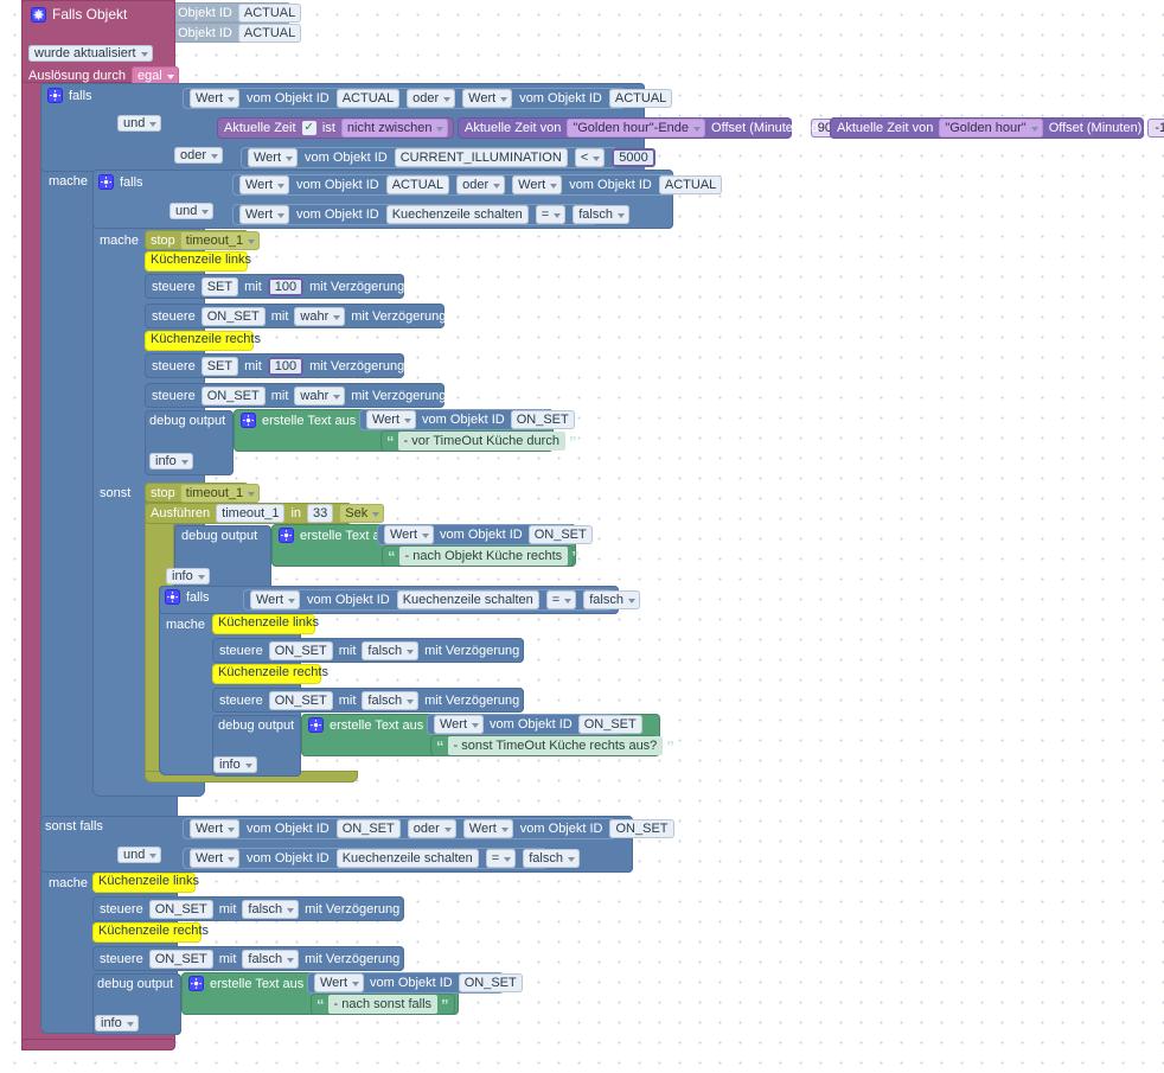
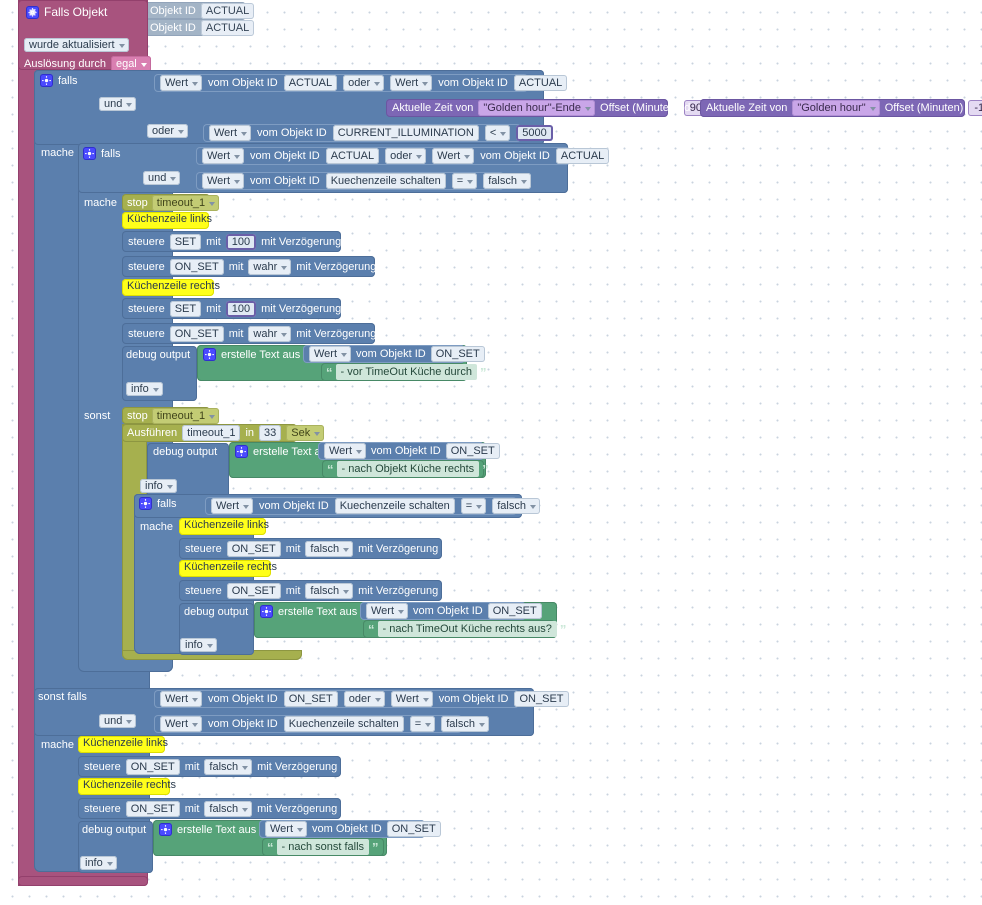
  Objekt ID
  ACTUAL
  Objekt ID
  ACTUAL
  Falls Objekt
  wurde aktualisiert
  Auslösung durch
  egal
  falls
  Wert
  vom Objekt ID
  ACTUAL
  oder
  Wert
  vom Objekt ID
  ACTUAL
  und
- Aktuelle Zeit
- ✓
- ist
- nicht zwischen
  Aktuelle Zeit von
  "Golden hour"-Ende
  Offset (Minuten)
  90
  und
  Aktuelle Zeit von
  "Golden hour"
  Offset (Minuten)
  oder
  Wert
  vom Objekt ID
  CURRENT_ILLUMINATION
  <
  5000
  mache
  falls
  Wert
  vom Objekt ID
  ACTUAL
  oder
  Wert
  vom Objekt ID
  ACTUAL
  und
  Wert
  vom Objekt ID
  Kuechenzeile schalten
  =
  falsch
  mache
  stop
  timeout_1
  Küchenzeile links
  steuere
  SET
  mit
  100
  mit Verzögerung
  steuere
  ON_SET
  mit
  wahr
  mit Verzögerung
  Küchenzeile rechts
  steuere
  SET
  mit
  100
  mit Verzögerung
  steuere
  ON_SET
  mit
  wahr
  mit Verzögerung
  debug output
  erstelle Text aus
  Wert
  vom Objekt ID
  ON_SET
  “
  - vor TimeOut Küche durch
  ”
  info
  sonst
  stop
  timeout_1
  Ausführen
  timeout_1
  in
  33
  Sek
  debug output
  erstelle Text
  Wert
  vom Objekt ID
  ON_SET
  “
  - nach Objekt Küche rechts
  ”
  info
  falls
  Wert
  vom Objekt ID
  Kuechenzeile schalten
  =
  falsch
  mache
  Küchenzeile links
  steuere
  ON_SET
  mit
  falsch
  mit Verzögerung
  Küchenzeile rechts
  steuere
  ON_SET
  mit
  falsch
  mit Verzögerung
  debug output
  erstelle Text aus
  Wert
  vom Objekt ID
  ON_SET
  “
- - sonst TimeOut Küche rechts aus?
+ - nach TimeOut Küche rechts aus?
  ”
  info
  sonst falls
  Wert
  vom Objekt ID
  ON_SET
  oder
  Wert
  vom Objekt ID
  ON_SET
  und
  Wert
  vom Objekt ID
  Kuechenzeile schalten
  =
  falsch
  mache
  Küchenzeile links
  steuere
  ON_SET
  mit
  falsch
  mit Verzögerung
  Küchenzeile rechts
  steuere
  ON_SET
  mit
  falsch
  mit Verzögerung
  debug output
  erstelle Text aus
  Wert
  vom Objekt ID
  ON_SET
  “
  - nach sonst falls
  ”
  info
